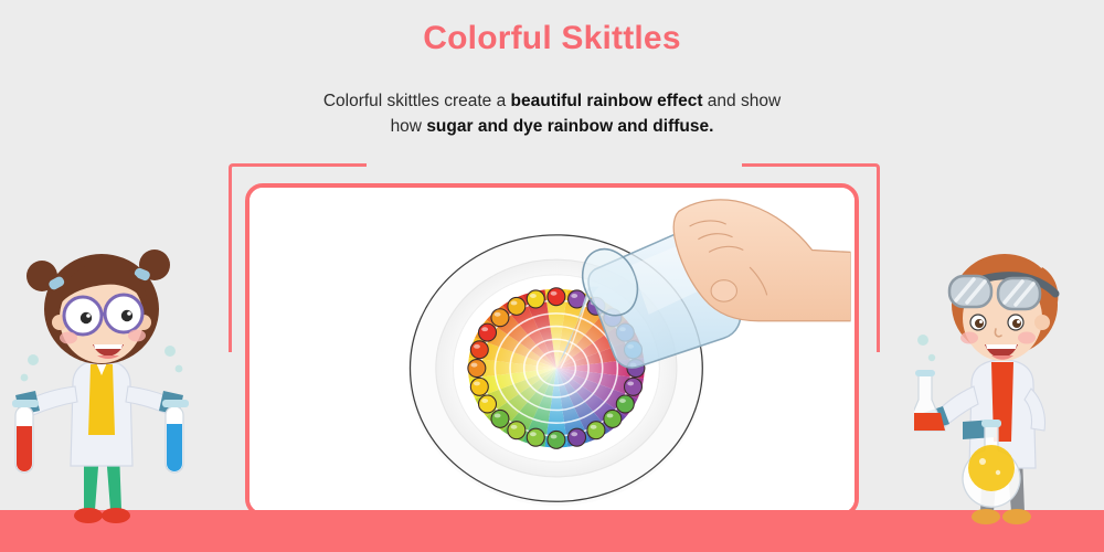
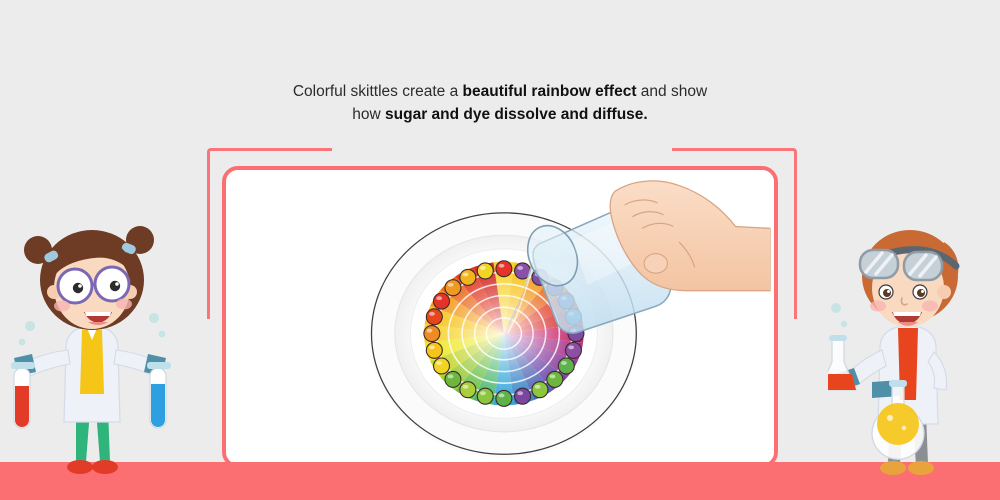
- Colorful Skittles
  Colorful skittles create a beautiful rainbow effect and show
- how sugar and dye rainbow and diffuse.
+ how sugar and dye dissolve and diffuse.
